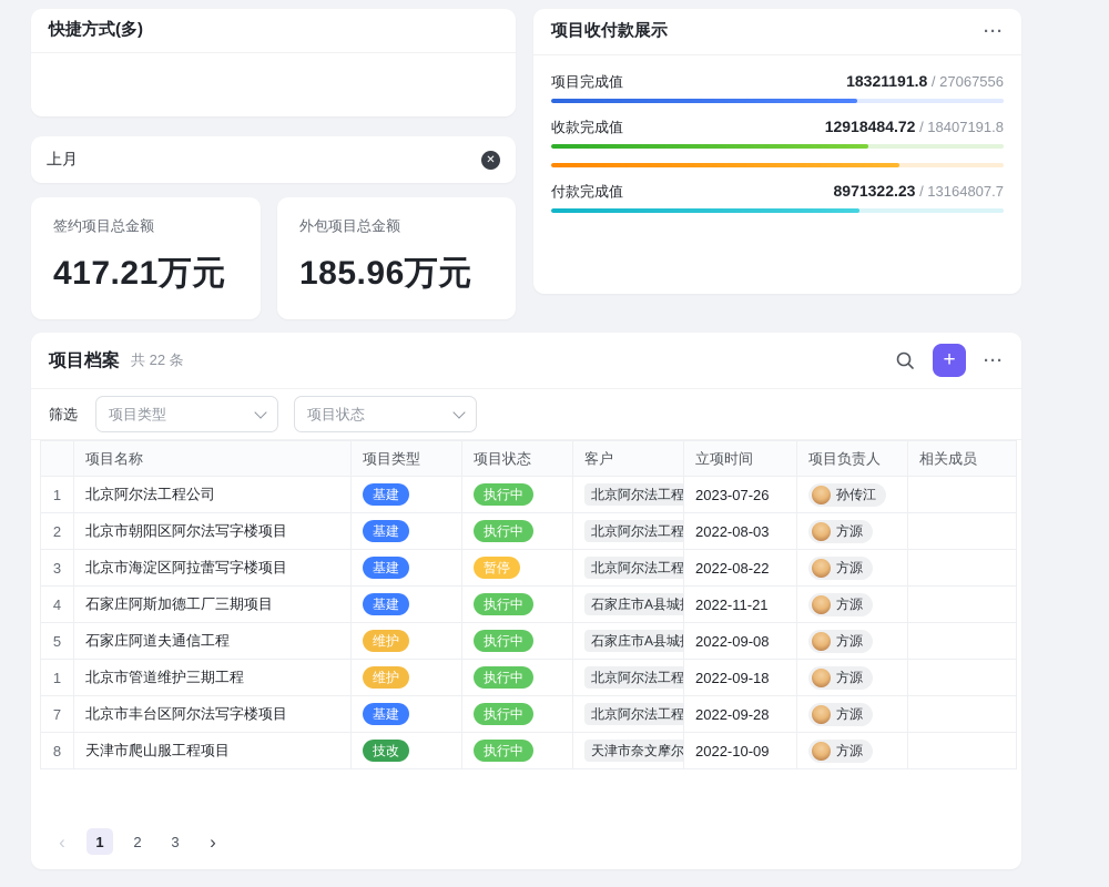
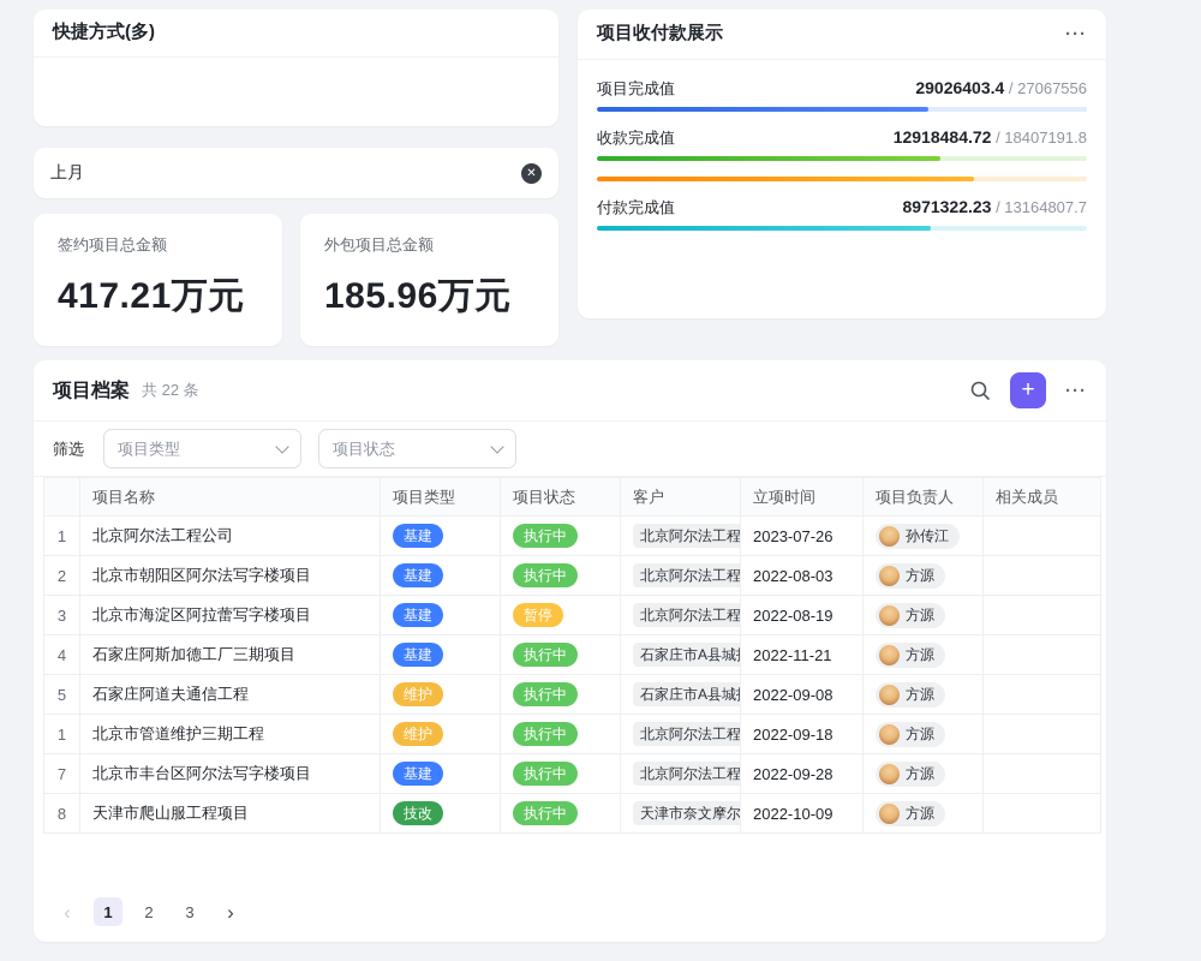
  快捷方式(多)
  上月
  ✕
  签约项目总金额
  417.21万元
  外包项目总金额
  185.96万元
  项目收付款展示
  ···
  项目完成值
- 18321191.8 / 27067556
+ 29026403.4 / 27067556
  收款完成值
  12918484.72 / 18407191.8
  付款完成值
  8971322.23 / 13164807.7
  项目档案
  共 22 条
  +
  ···
  筛选
  项目类型
  项目状态
  	项目名称	项目类型	项目状态	客户	立项时间	项目负责人	相关成员
  1	北京阿尔法工程公司	基建	执行中	北京阿尔法工程	2023-07-26	孙传江
  2	北京市朝阳区阿尔法写字楼项目	基建	执行中	北京阿尔法工程	2022-08-03	方源
- 3	北京市海淀区阿拉蕾写字楼项目	基建	暂停	北京阿尔法工程	2022-08-22	方源
+ 3	北京市海淀区阿拉蕾写字楼项目	基建	暂停	北京阿尔法工程	2022-08-19	方源
  4	石家庄阿斯加德工厂三期项目	基建	执行中	石家庄市A县城	2022-11-21	方源
  5	石家庄阿道夫通信工程	维护	执行中	石家庄市A县城	2022-09-08	方源
  1	北京市管道维护三期工程	维护	执行中	北京阿尔法工程	2022-09-18	方源
  7	北京市丰台区阿尔法写字楼项目	基建	执行中	北京阿尔法工程	2022-09-28	方源
  8	天津市爬山服工程项目	技改	执行中	天津市奈文摩尔	2022-10-09	方源
  ‹
  1
  2
  3
  ›
